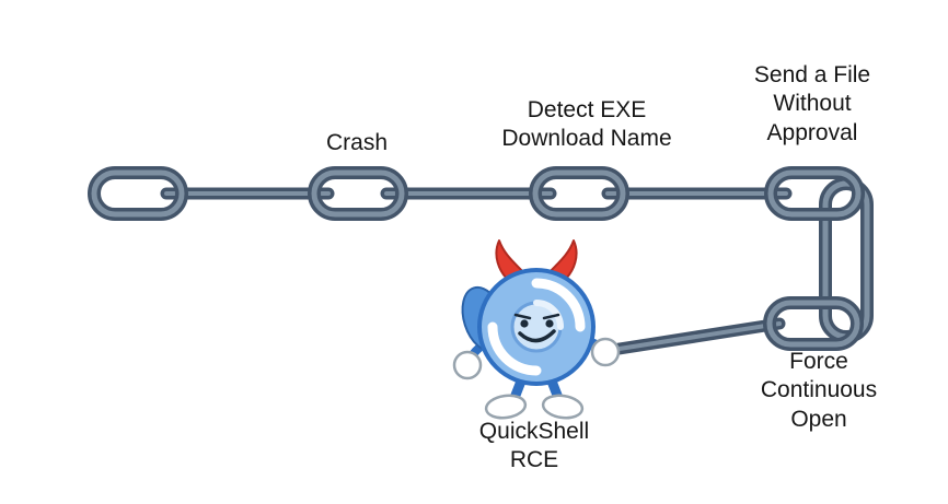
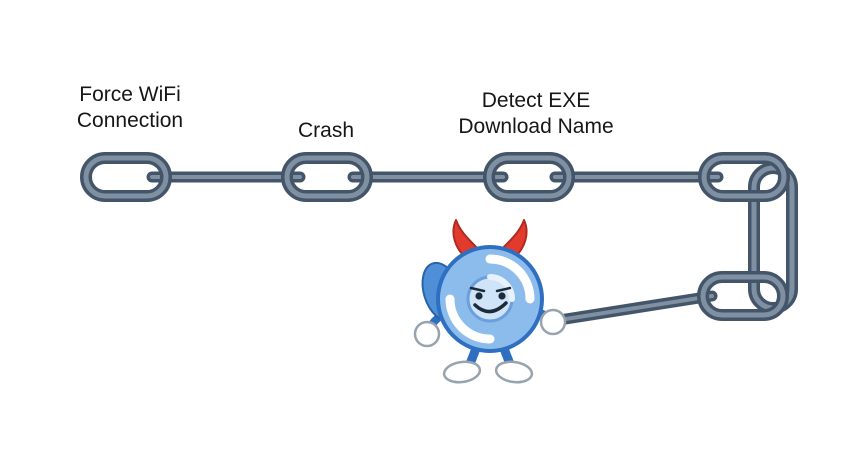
+ Force WiFi
+ Connection
  Crash
  Detect EXE
  Download Name
- Send a File
- Without
- Approval
- Force
- Continuous
- Open
- QuickShell
- RCE
